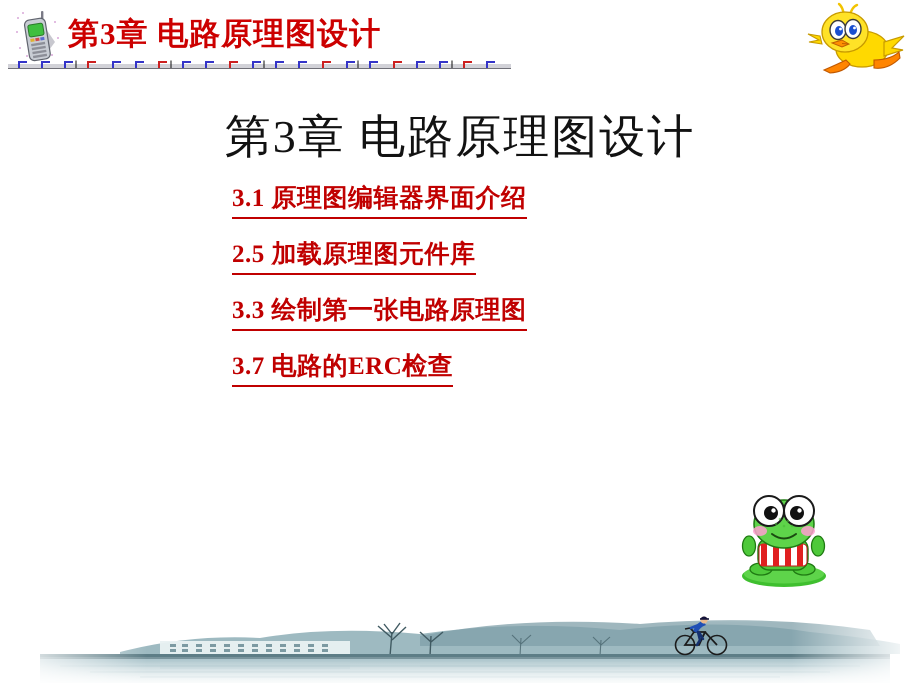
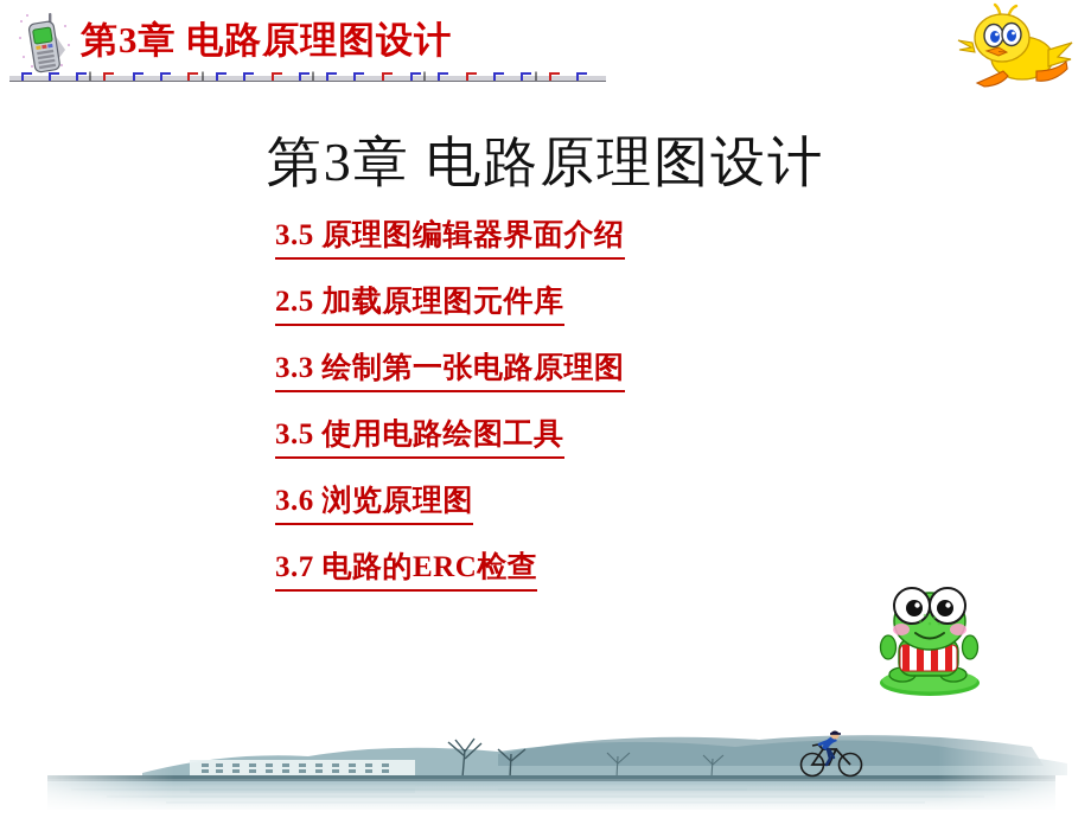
  第3章 电路原理图设计
  第3章 电路原理图设计
- 3.1 原理图编辑器界面介绍
+ 3.5 原理图编辑器界面介绍
  2.5 加载原理图元件库
  3.3 绘制第一张电路原理图
+ 3.5 使用电路绘图工具
+ 3.6 浏览原理图
  3.7 电路的ERC检查
